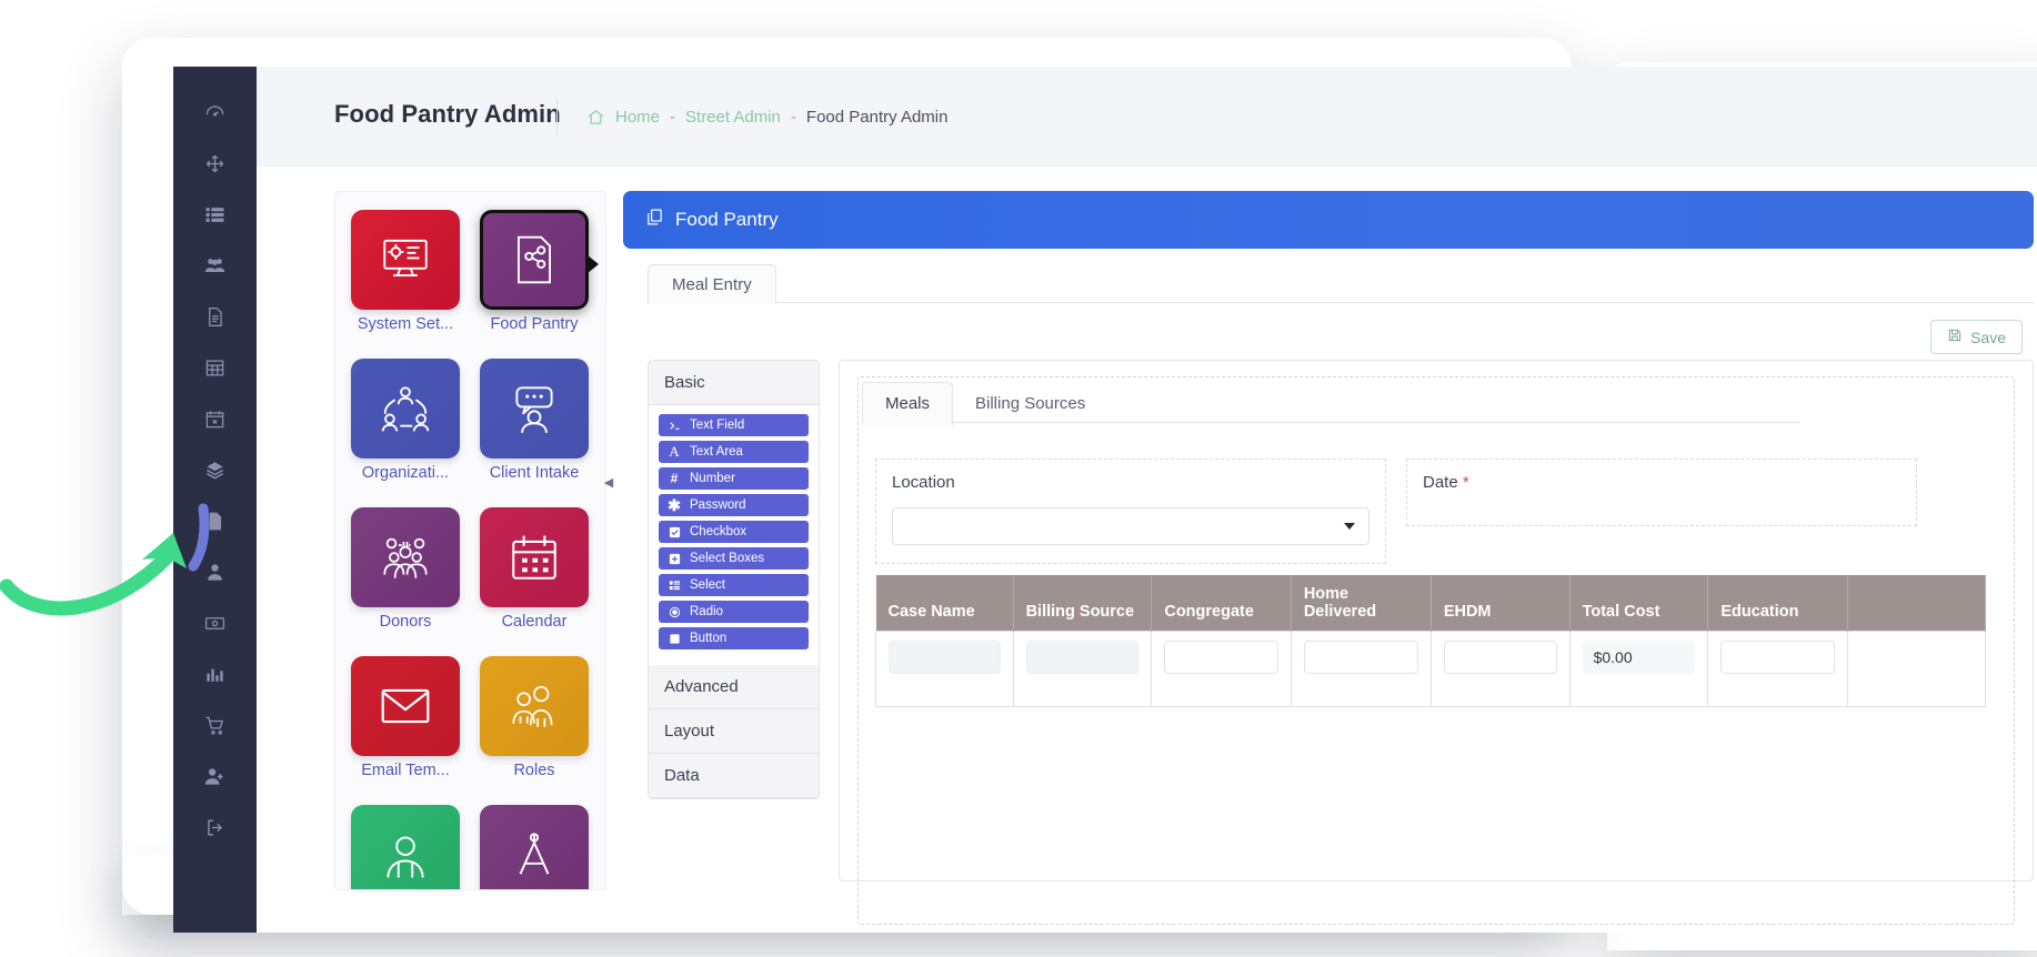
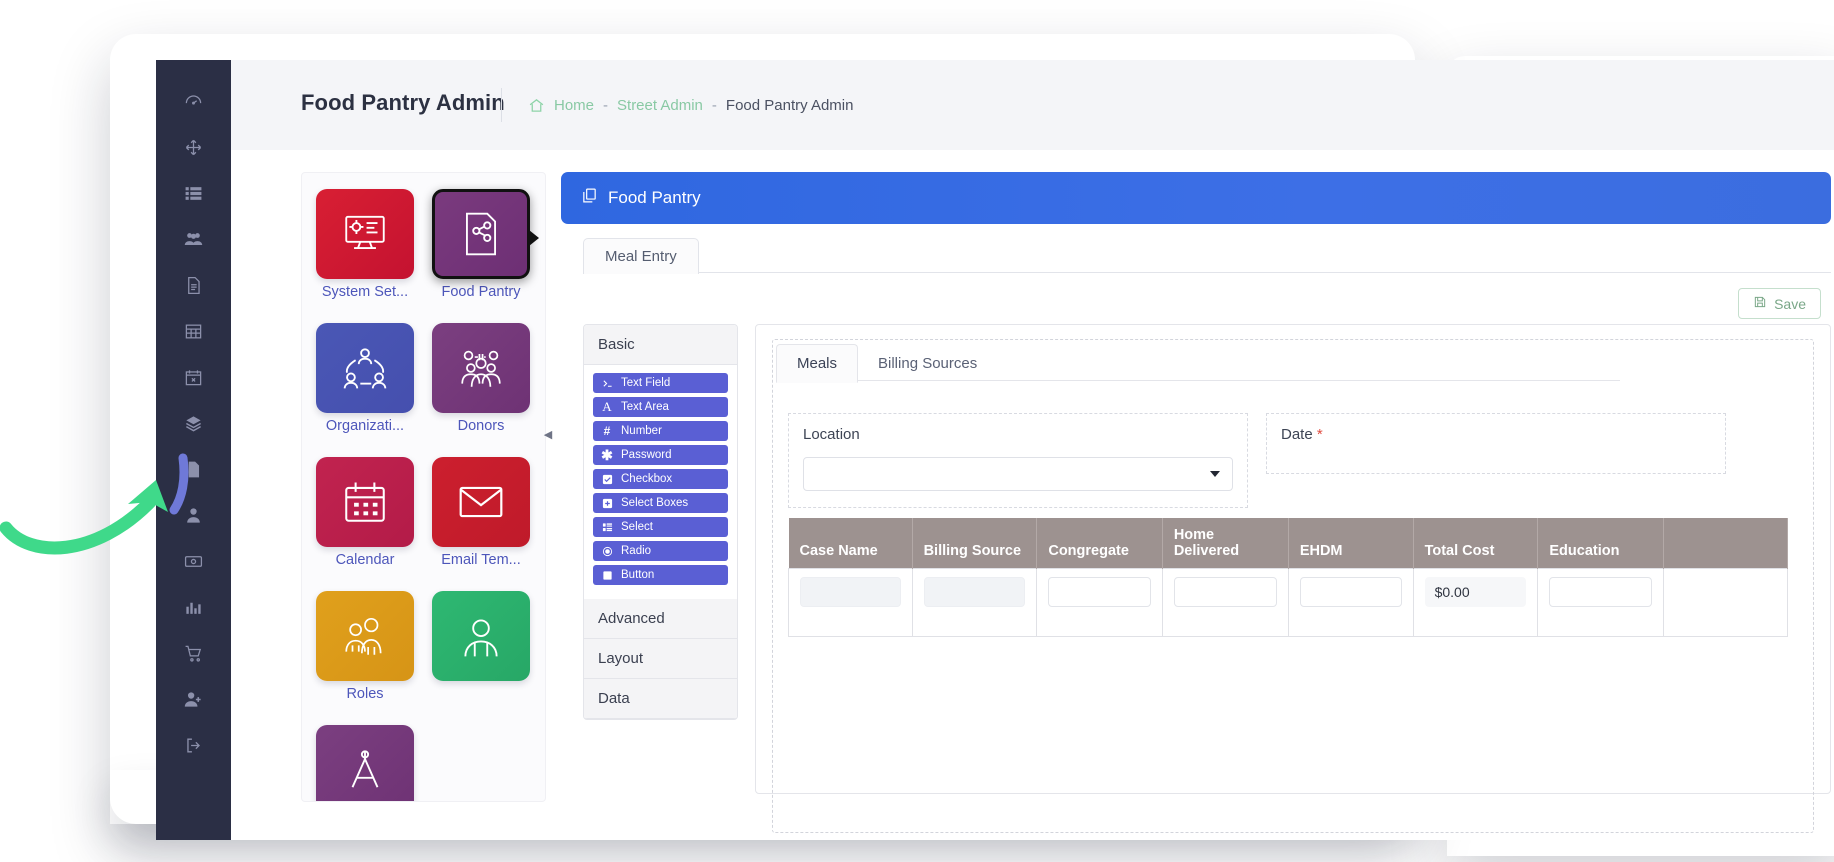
  Food Pantry Admin
  Home
  -
  Street Admin
  -
  Food Pantry Admin
  System Set...
  Food Pantry
  Organizati...
- Client Intake
  Donors
  Calendar
  Email Tem...
  Roles
  ◀
  Food Pantry
  Meal Entry
  Save
  Basic
  Text Field
  A
  Text Area
  #
  Number
  ✱
  Password
  Checkbox
  Select Boxes
  Select
  Radio
  Button
  Advanced
  Layout
  Data
  Meals Billing Sources
  Location
  Date *
  Case Name	Billing Source	Congregate	Home Delivered	EHDM	Total Cost	Education
  					$0.00
